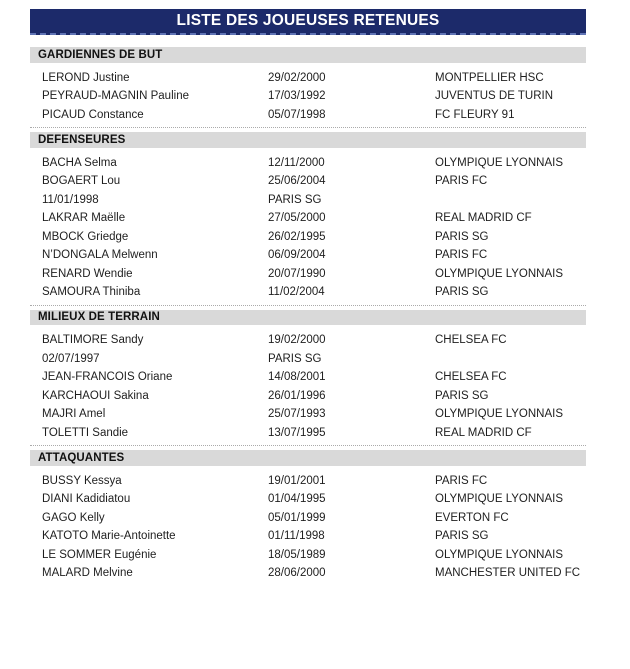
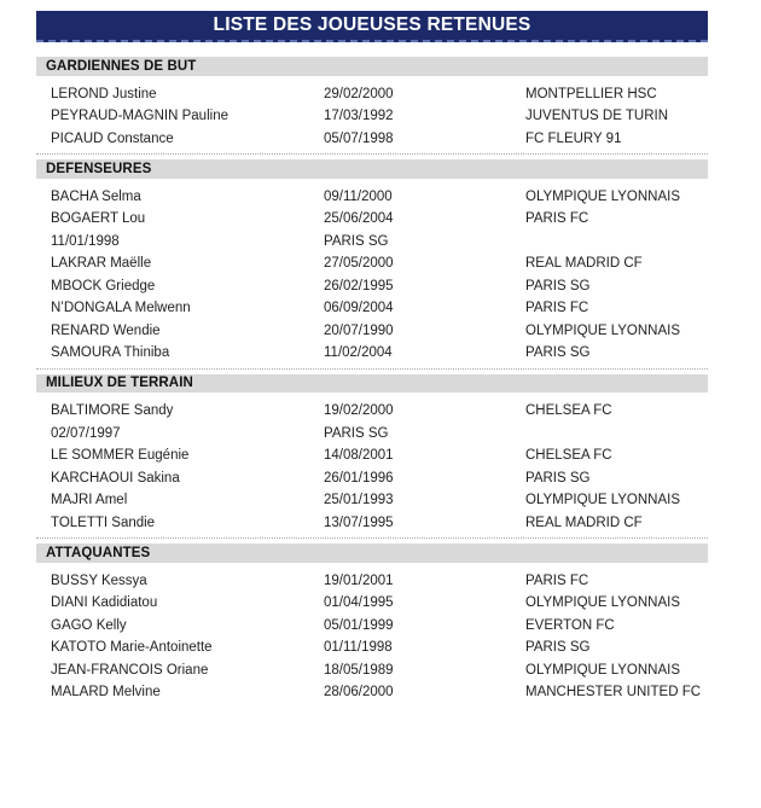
  LISTE DES JOUEUSES RETENUES
  GARDIENNES DE BUT
  LEROND Justine
  29/02/2000
  MONTPELLIER HSC
  PEYRAUD-MAGNIN Pauline
  17/03/1992
  JUVENTUS DE TURIN
  PICAUD Constance
  05/07/1998
  FC FLEURY 91
  DEFENSEURES
  BACHA Selma
- 12/11/2000
+ 09/11/2000
  OLYMPIQUE LYONNAIS
  BOGAERT Lou
  25/06/2004
  PARIS FC
  11/01/1998
  PARIS SG
  LAKRAR Maëlle
  27/05/2000
  REAL MADRID CF
  MBOCK Griedge
  26/02/1995
  PARIS SG
  N’DONGALA Melwenn
  06/09/2004
  PARIS FC
  RENARD Wendie
  20/07/1990
  OLYMPIQUE LYONNAIS
  SAMOURA Thiniba
  11/02/2004
  PARIS SG
  MILIEUX DE TERRAIN
  BALTIMORE Sandy
  19/02/2000
  CHELSEA FC
  02/07/1997
  PARIS SG
- JEAN-FRANCOIS Oriane
+ LE SOMMER Eugénie
  14/08/2001
  CHELSEA FC
  KARCHAOUI Sakina
  26/01/1996
  PARIS SG
  MAJRI Amel
- 25/07/1993
+ 25/01/1993
  OLYMPIQUE LYONNAIS
  TOLETTI Sandie
  13/07/1995
  REAL MADRID CF
  ATTAQUANTES
  BUSSY Kessya
  19/01/2001
  PARIS FC
  DIANI Kadidiatou
  01/04/1995
  OLYMPIQUE LYONNAIS
  GAGO Kelly
  05/01/1999
  EVERTON FC
  KATOTO Marie-Antoinette
  01/11/1998
  PARIS SG
- LE SOMMER Eugénie
+ JEAN-FRANCOIS Oriane
  18/05/1989
  OLYMPIQUE LYONNAIS
  MALARD Melvine
  28/06/2000
  MANCHESTER UNITED FC
